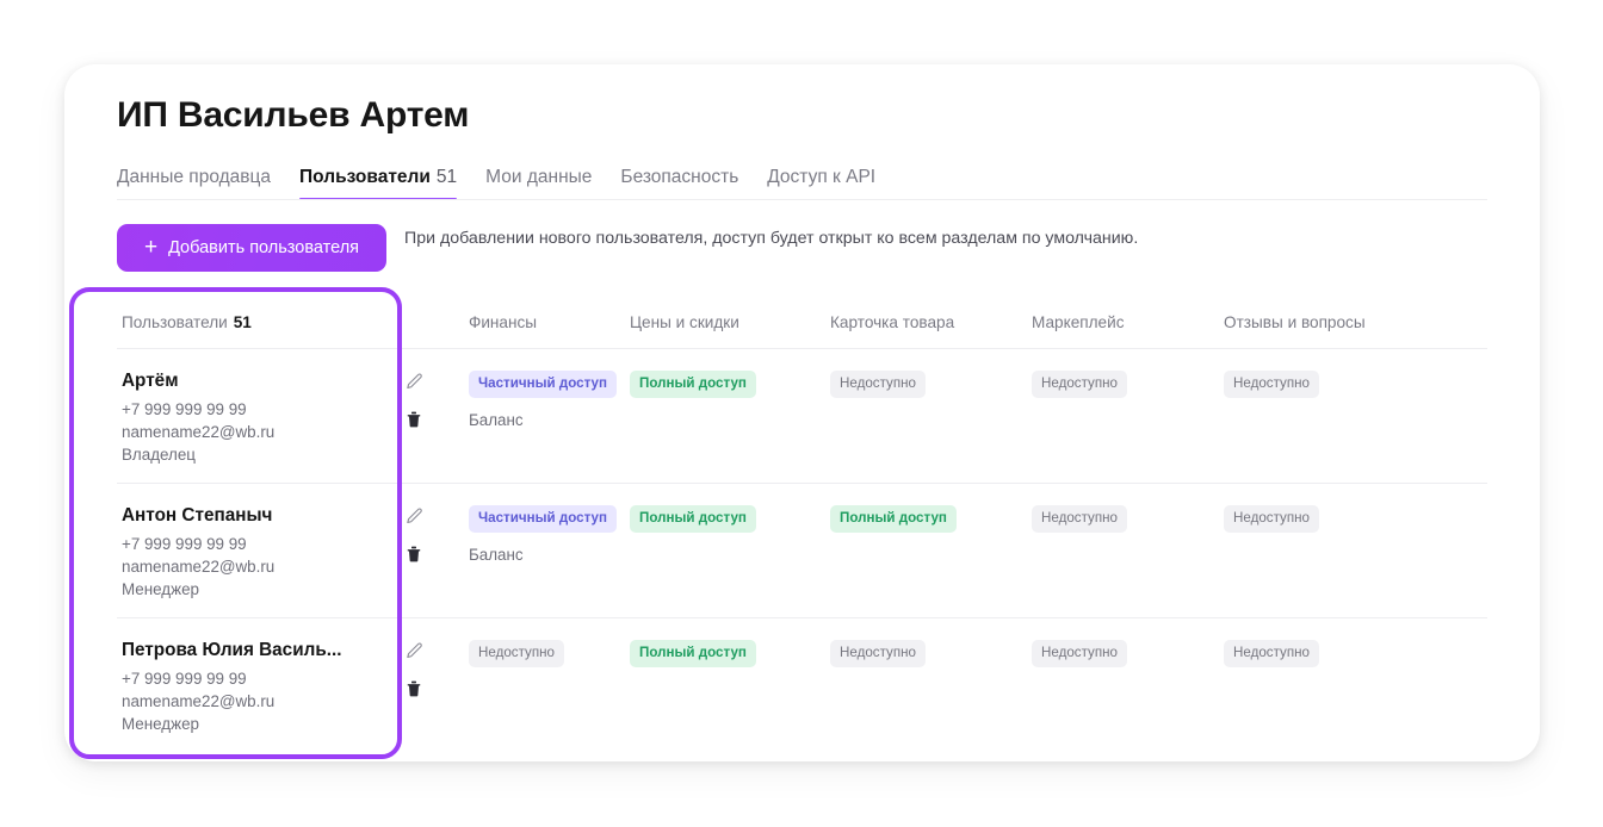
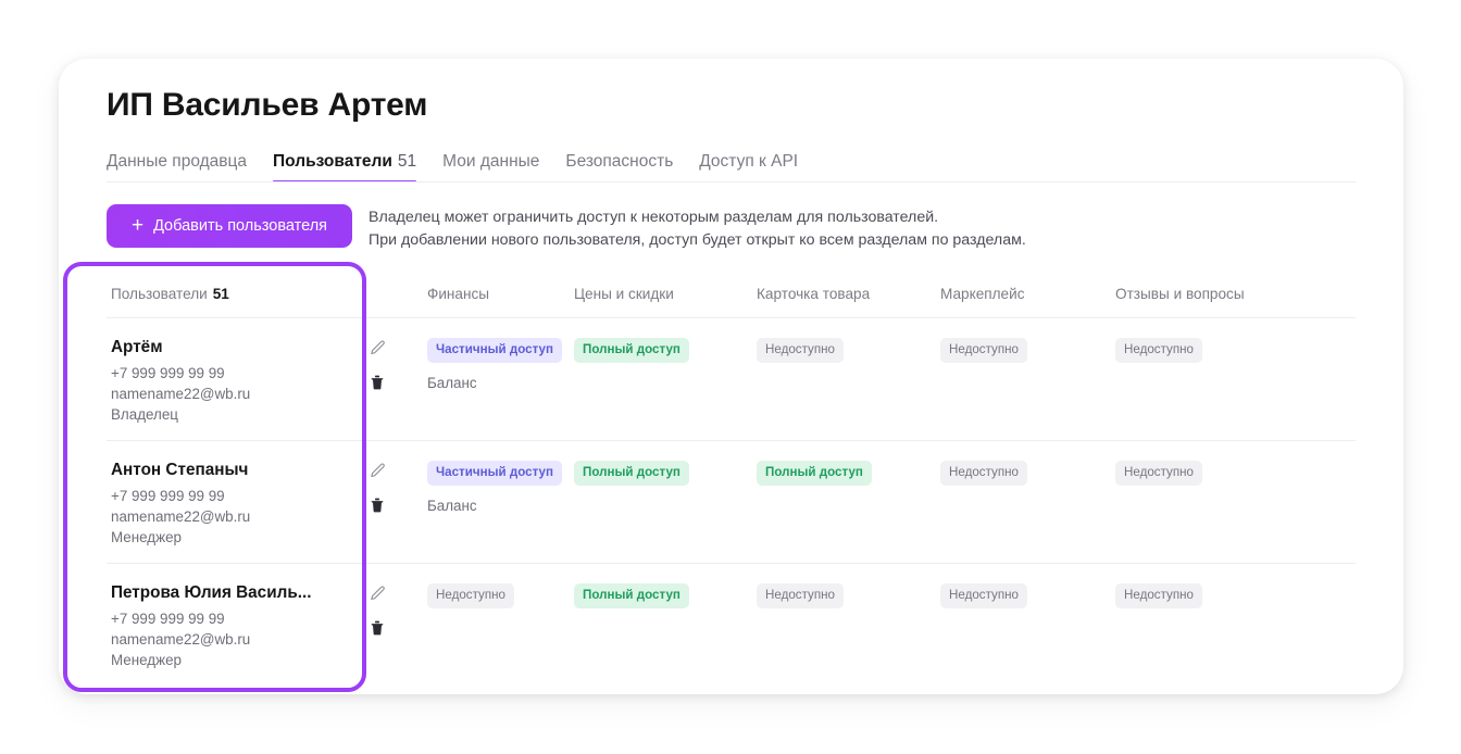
  ИП Васильев Артем
  Данные продавца
  Пользователи 51
  Мои данные
  Безопасность
  Доступ к API
  +
  Добавить пользователя
+ Владелец может ограничить доступ к некоторым разделам для пользователей.
- При добавлении нового пользователя, доступ будет открыт ко всем разделам по умолчанию.
+ При добавлении нового пользователя, доступ будет открыт ко всем разделам по разделам.
  Пользователи 51
  Финансы
  Цены и скидки
  Карточка товара
  Маркеплейс
  Отзывы и вопросы
  Артём
  +7 999 999 99 99
  namename22@wb.ru
  Владелец
  Частичный доступ
  Баланс
  Полный доступ
  Недоступно
  Недоступно
  Недоступно
  Антон Степаныч
  +7 999 999 99 99
  namename22@wb.ru
  Менеджер
  Частичный доступ
  Баланс
  Полный доступ
  Полный доступ
  Недоступно
  Недоступно
  Петрова Юлия Василь...
  +7 999 999 99 99
  namename22@wb.ru
  Менеджер
  Недоступно
  Полный доступ
  Недоступно
  Недоступно
  Недоступно
